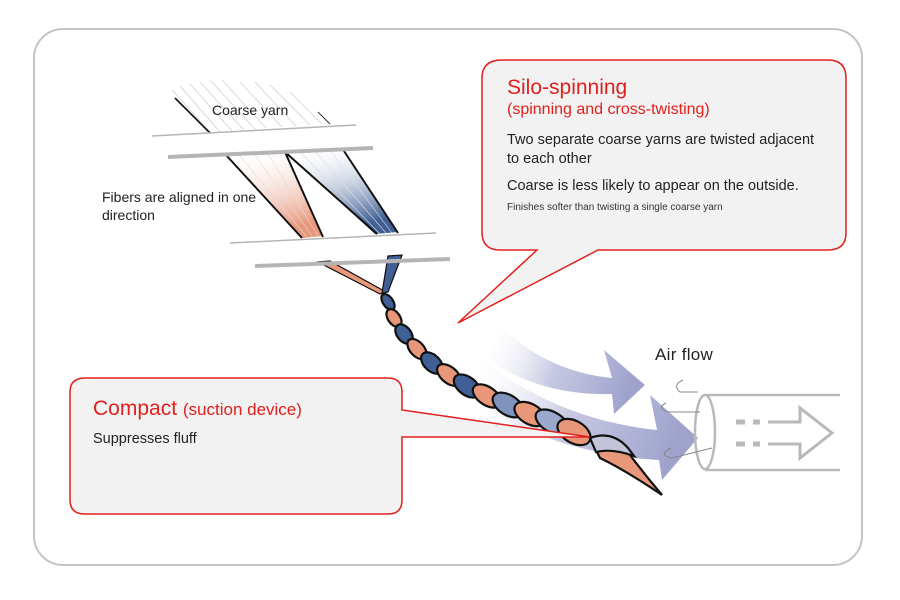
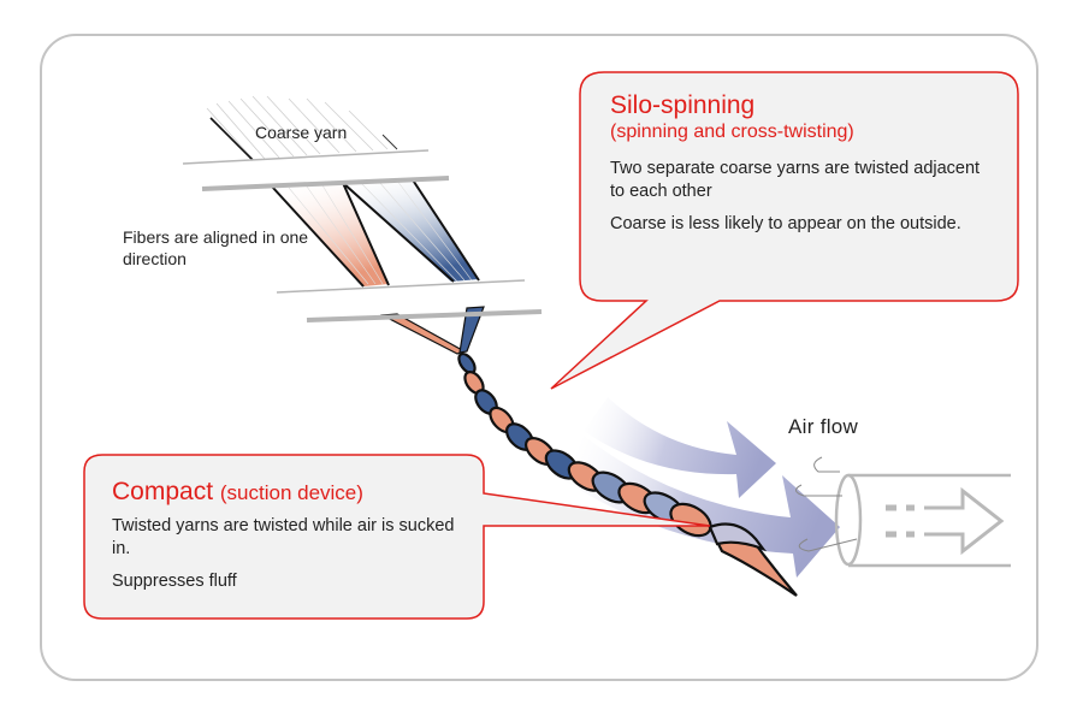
  Coarse yarn
  Fibers are aligned in one direction
  Air flow
  Silo-spinning
  (spinning and cross-twisting)
  Two separate coarse yarns are twisted adjacent to each other
  Coarse is less likely to appear on the outside.
- Finishes softer than twisting a single coarse yarn
  Compact (suction device)
+ Twisted yarns are twisted while air is sucked in.
  Suppresses fluff
